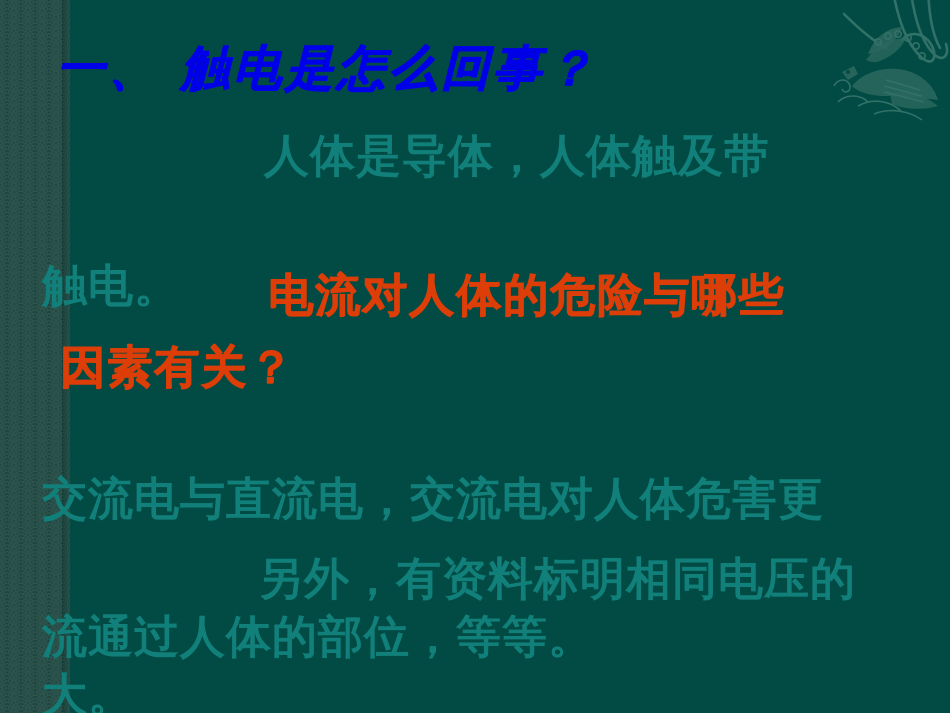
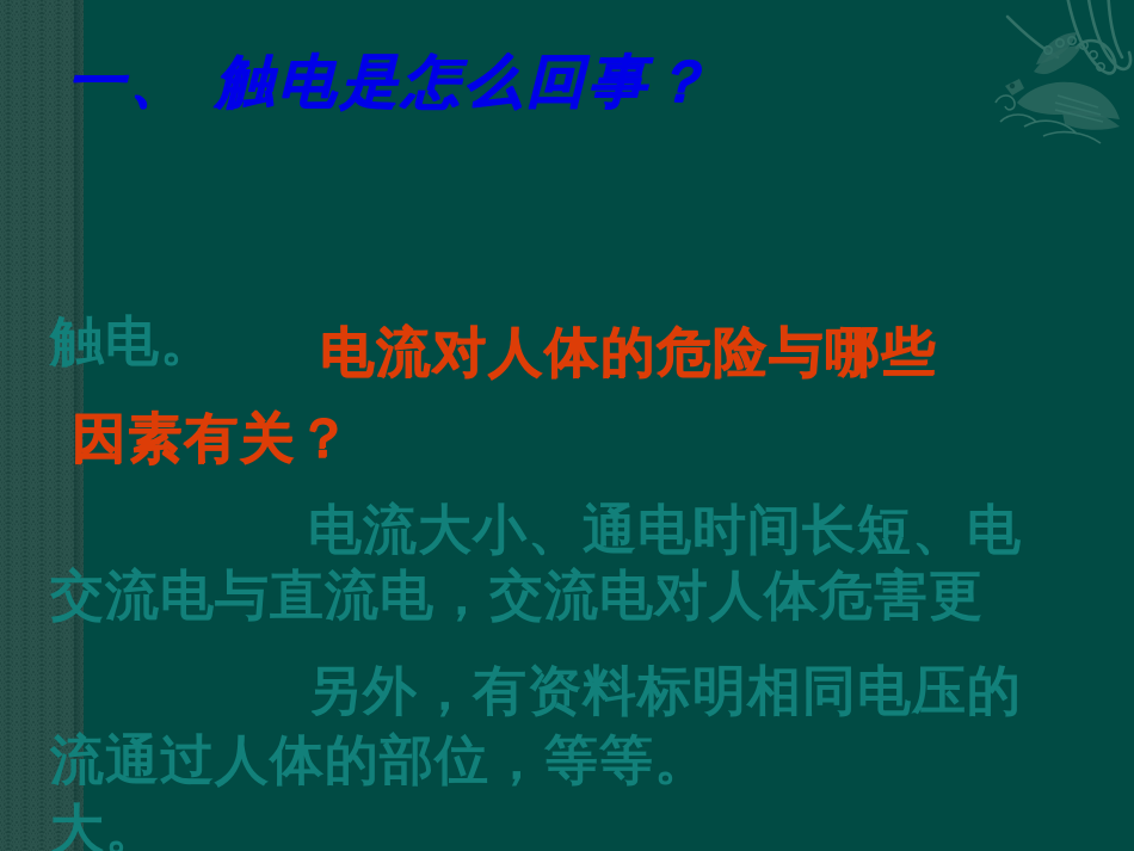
  一、 触电是怎么回事？
- 人体是导体，人体触及带
  触电。
  电流对人体的危险与哪些
  因素有关？
+ 电流大小、通电时间长短、电
  交流电与直流电，交流电对人体危害更
  另外，有资料标明相同电压的
  流通过人体的部位，等等。
  大。
